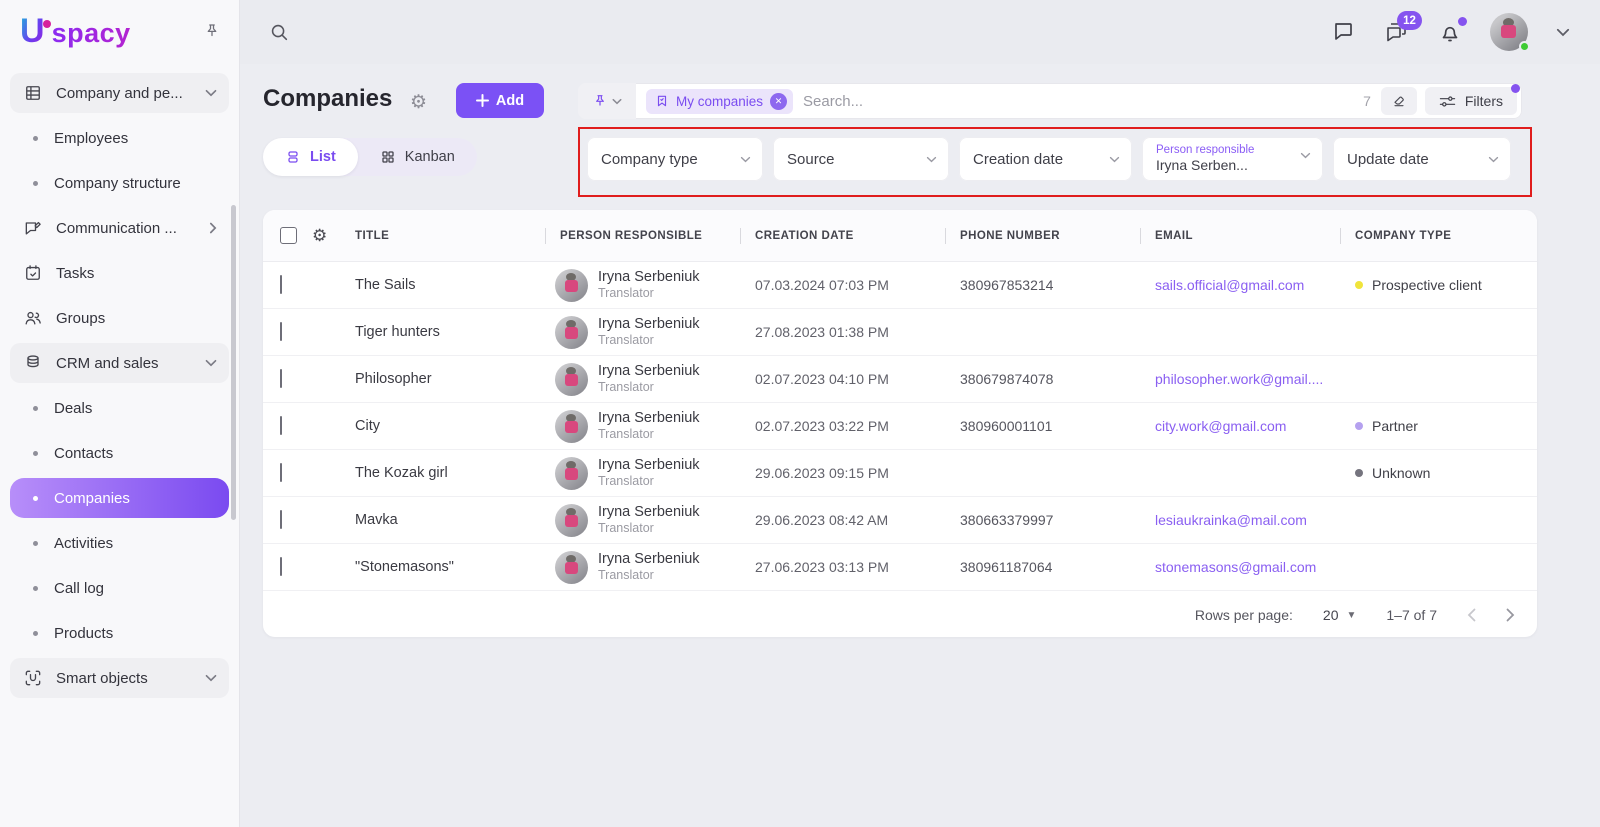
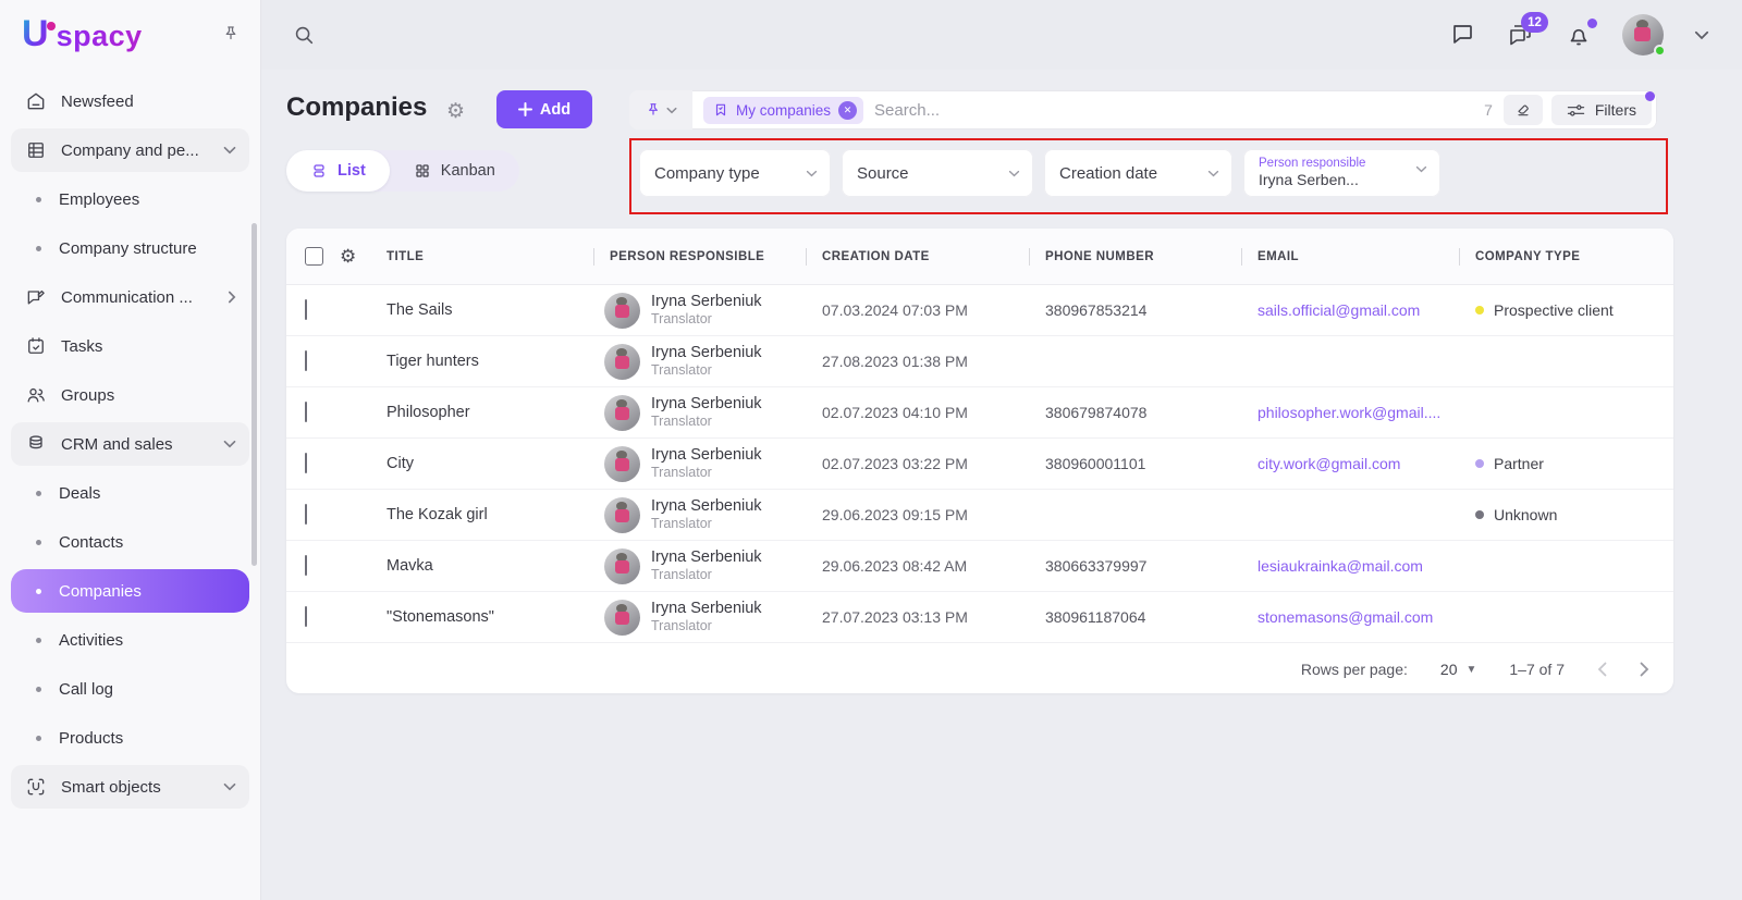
  U
  spacy
+ Newsfeed
  Company and pe...
  Employees
  Company structure
  Communication ...
  Tasks
  Groups
  CRM and sales
  Deals
  Contacts
  Companies
  Activities
  Call log
  Products
  Smart objects
  12
  Companies
  ⚙
  Add
  My companies
  ✕
  Search...
  7
  Filters
  List
  Kanban
  Company type
  Source
  Creation date
  Person responsible
  Iryna Serben...
- Update date
  ⚙
  TITLE
  PERSON RESPONSIBLE
  CREATION DATE
  PHONE NUMBER
  EMAIL
  COMPANY TYPE
  The Sails
  Iryna Serbeniuk
  Translator
  07.03.2024 07:03 PM
  380967853214
  sails.official@gmail.com
  Prospective client
  Tiger hunters
  Iryna Serbeniuk
  Translator
  27.08.2023 01:38 PM
  Philosopher
  Iryna Serbeniuk
  Translator
  02.07.2023 04:10 PM
  380679874078
  philosopher.work@gmail....
  City
  Iryna Serbeniuk
  Translator
  02.07.2023 03:22 PM
  380960001101
  city.work@gmail.com
  Partner
  The Kozak girl
  Iryna Serbeniuk
  Translator
  29.06.2023 09:15 PM
  Unknown
  Mavka
  Iryna Serbeniuk
  Translator
  29.06.2023 08:42 AM
  380663379997
  lesiaukrainka@mail.com
  "Stonemasons"
  Iryna Serbeniuk
  Translator
- 27.06.2023 03:13 PM
+ 27.07.2023 03:13 PM
  380961187064
  stonemasons@gmail.com
  Rows per page:
  20
  ▼
  1–7 of 7
